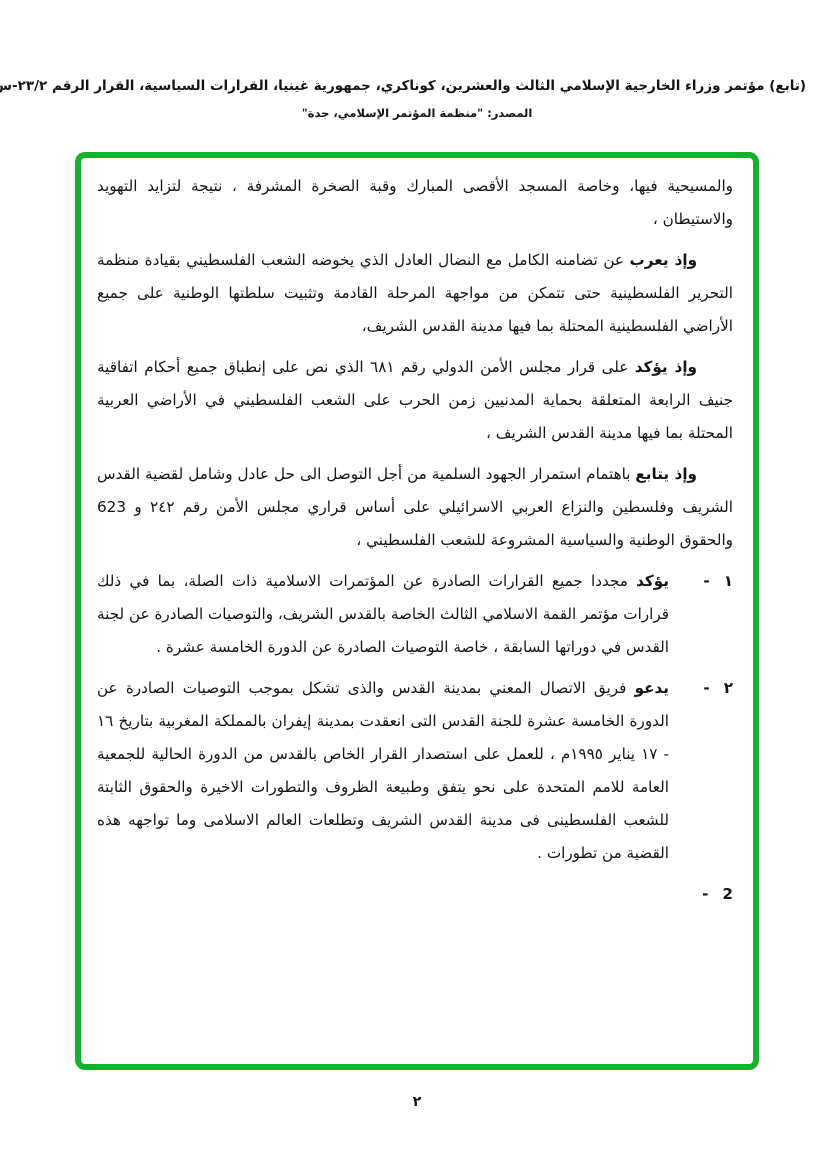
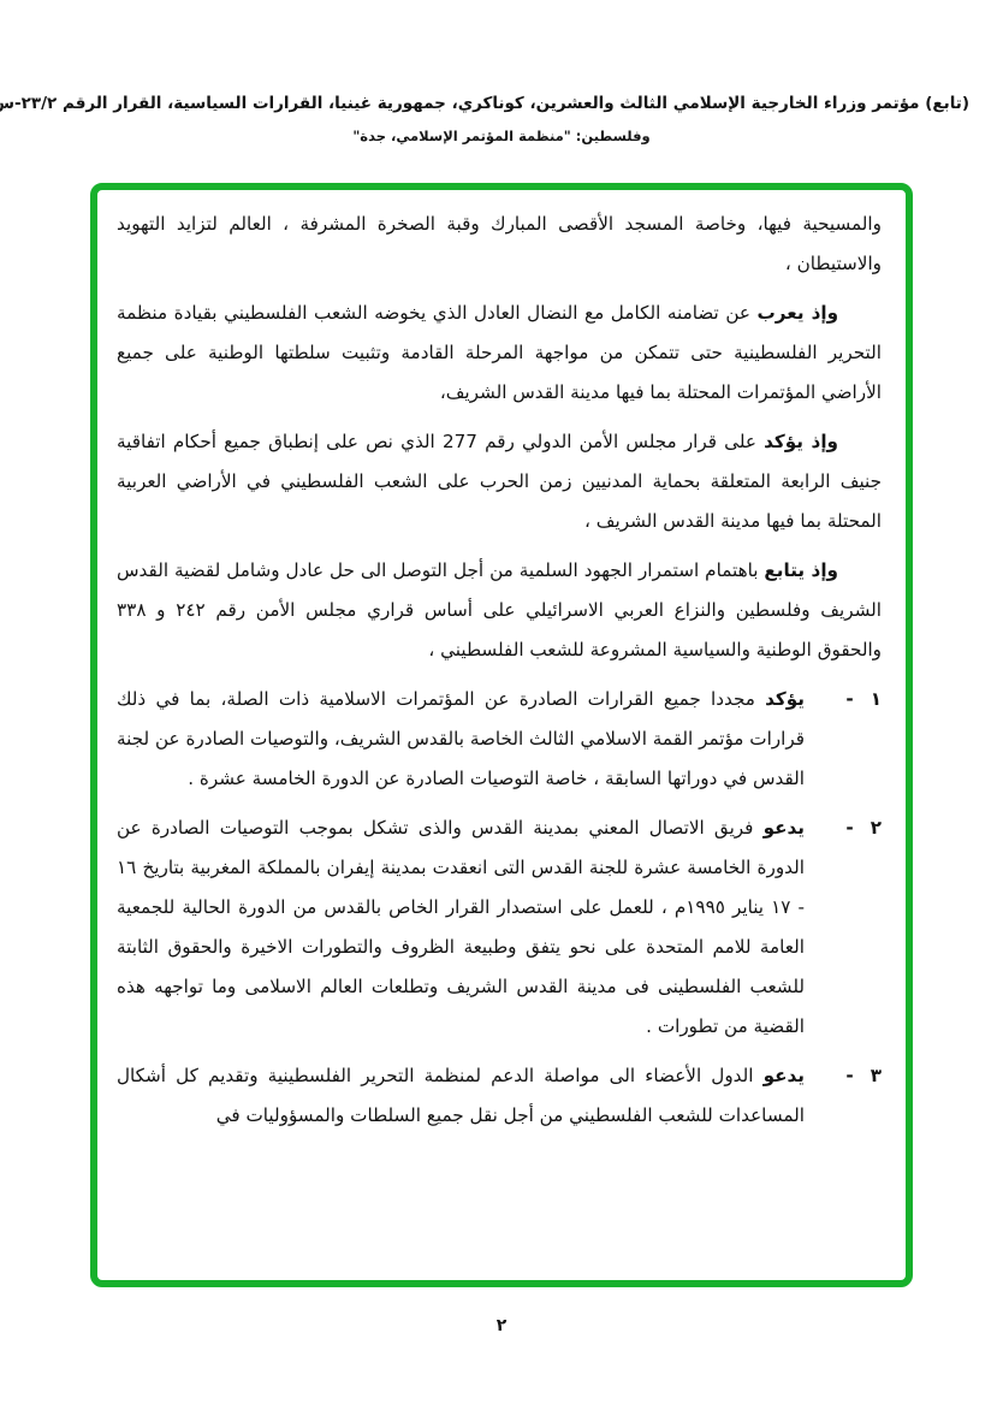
  (تابع) مؤتمر وزراء الخارجية الإسلامي الثالث والعشرين، كوناكري، جمهورية غينيا، القرارات السياسية، القرار الرقم ٢٣/٢-س
- المصدر: "منظمة المؤتمر الإسلامي، جدة"
+ وفلسطين: "منظمة المؤتمر الإسلامي، جدة"
- والمسيحية فيها، وخاصة المسجد الأقصى المبارك وقبة الصخرة المشرفة ، نتيجة لتزايد التهويد والاستيطان ،
+ والمسيحية فيها، وخاصة المسجد الأقصى المبارك وقبة الصخرة المشرفة ، العالم لتزايد التهويد والاستيطان ،
- وإذ يعرب عن تضامنه الكامل مع النضال العادل الذي يخوضه الشعب الفلسطيني بقيادة منظمة التحرير الفلسطينية حتى تتمكن من مواجهة المرحلة القادمة وتثبيت سلطتها الوطنية على جميع الأراضي الفلسطينية المحتلة بما فيها مدينة القدس الشريف،
+ وإذ يعرب عن تضامنه الكامل مع النضال العادل الذي يخوضه الشعب الفلسطيني بقيادة منظمة التحرير الفلسطينية حتى تتمكن من مواجهة المرحلة القادمة وتثبيت سلطتها الوطنية على جميع الأراضي المؤتمرات المحتلة بما فيها مدينة القدس الشريف،
- وإذ يؤكد على قرار مجلس الأمن الدولي رقم ٦٨١ الذي نص على إنطباق جميع أحكام اتفاقية جنيف الرابعة المتعلقة بحماية المدنيين زمن الحرب على الشعب الفلسطيني في الأراضي العربية المحتلة بما فيها مدينة القدس الشريف ،
+ وإذ يؤكد على قرار مجلس الأمن الدولي رقم 277 الذي نص على إنطباق جميع أحكام اتفاقية جنيف الرابعة المتعلقة بحماية المدنيين زمن الحرب على الشعب الفلسطيني في الأراضي العربية المحتلة بما فيها مدينة القدس الشريف ،
- وإذ يتابع باهتمام استمرار الجهود السلمية من أجل التوصل الى حل عادل وشامل لقضية القدس الشريف وفلسطين والنزاع العربي الاسرائيلي على أساس قراري مجلس الأمن رقم ٢٤٢ و 623 والحقوق الوطنية والسياسية المشروعة للشعب الفلسطيني ،
+ وإذ يتابع باهتمام استمرار الجهود السلمية من أجل التوصل الى حل عادل وشامل لقضية القدس الشريف وفلسطين والنزاع العربي الاسرائيلي على أساس قراري مجلس الأمن رقم ٢٤٢ و ٣٣٨ والحقوق الوطنية والسياسية المشروعة للشعب الفلسطيني ،
  ١
  -
  يؤكد مجددا جميع القرارات الصادرة عن المؤتمرات الاسلامية ذات الصلة، بما في ذلك قرارات مؤتمر القمة الاسلامي الثالث الخاصة بالقدس الشريف، والتوصيات الصادرة عن لجنة القدس في دوراتها السابقة ، خاصة التوصيات الصادرة عن الدورة الخامسة عشرة .
  ٢
  -
  يدعو فريق الاتصال المعني بمدينة القدس والذى تشكل بموجب التوصيات الصادرة عن الدورة الخامسة عشرة للجنة القدس التى انعقدت بمدينة إيفران بالمملكة المغربية بتاريخ ١٦ - ١٧ يناير ١٩٩٥م ، للعمل على استصدار القرار الخاص بالقدس من الدورة الحالية للجمعية العامة للامم المتحدة على نحو يتفق وطبيعة الظروف والتطورات الاخيرة والحقوق الثابتة للشعب الفلسطينى فى مدينة القدس الشريف وتطلعات العالم الاسلامى وما تواجهه هذه القضية من تطورات .
- 2
+ ٣
  -
+ يدعو الدول الأعضاء الى مواصلة الدعم لمنظمة التحرير الفلسطينية وتقديم كل أشكال المساعدات للشعب الفلسطيني من أجل نقل جميع السلطات والمسؤوليات في
  ٢
